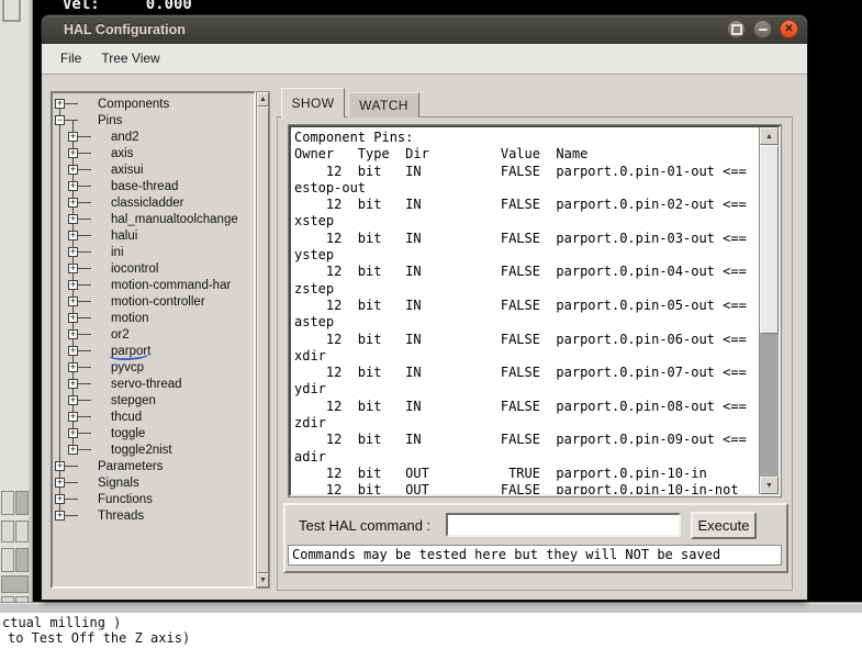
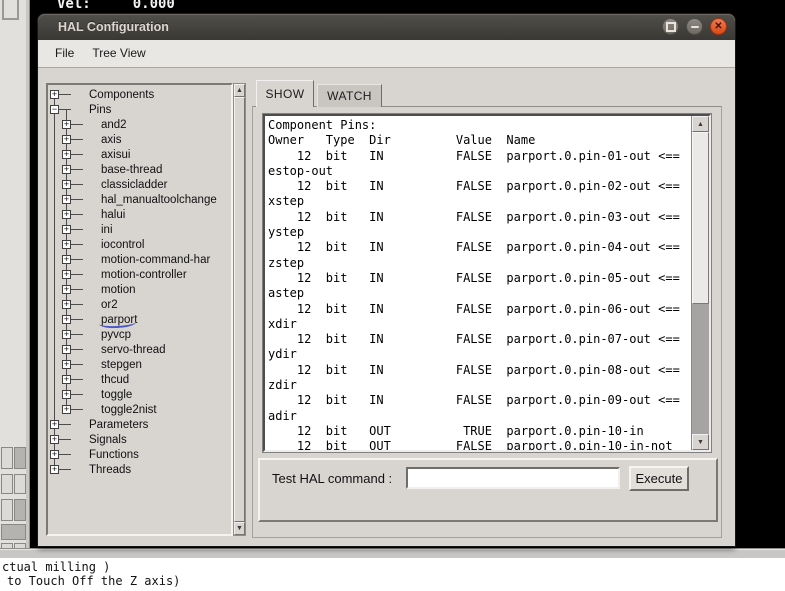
  Vel: 0.000
  ctual milling )
- to Test Off the Z axis)
+ to Touch Off the Z axis)
  HAL Configuration
  ✕
  File
  Tree View
  +
  Components
  −
  Pins
  +
  and2
  +
  axis
  +
  axisui
  +
  base-thread
  +
  classicladder
  +
  hal_manualtoolchange
  +
  halui
  +
  ini
  +
  iocontrol
  +
  motion-command-har
  +
  motion-controller
  +
  motion
  +
  or2
  +
  parport
  +
  pyvcp
  +
  servo-thread
  +
  stepgen
  +
  thcud
  +
  toggle
  +
  toggle2nist
  +
  Parameters
  +
  Signals
  +
  Functions
  +
  Threads
  SHOW
  WATCH
  Component Pins:
  Owner Type Dir Value Name
  12 bit IN FALSE parport.0.pin-01-out <==
  estop-out
  12 bit IN FALSE parport.0.pin-02-out <==
  xstep
  12 bit IN FALSE parport.0.pin-03-out <==
  ystep
  12 bit IN FALSE parport.0.pin-04-out <==
  zstep
  12 bit IN FALSE parport.0.pin-05-out <==
  astep
  12 bit IN FALSE parport.0.pin-06-out <==
  xdir
  12 bit IN FALSE parport.0.pin-07-out <==
  ydir
  12 bit IN FALSE parport.0.pin-08-out <==
  zdir
  12 bit IN FALSE parport.0.pin-09-out <==
  adir
  12 bit OUT TRUE parport.0.pin-10-in
  12 bit OUT FALSE parport.0.pin-10-in-not
  Test HAL command :
  Execute
- Commands may be tested here but they will NOT be saved
